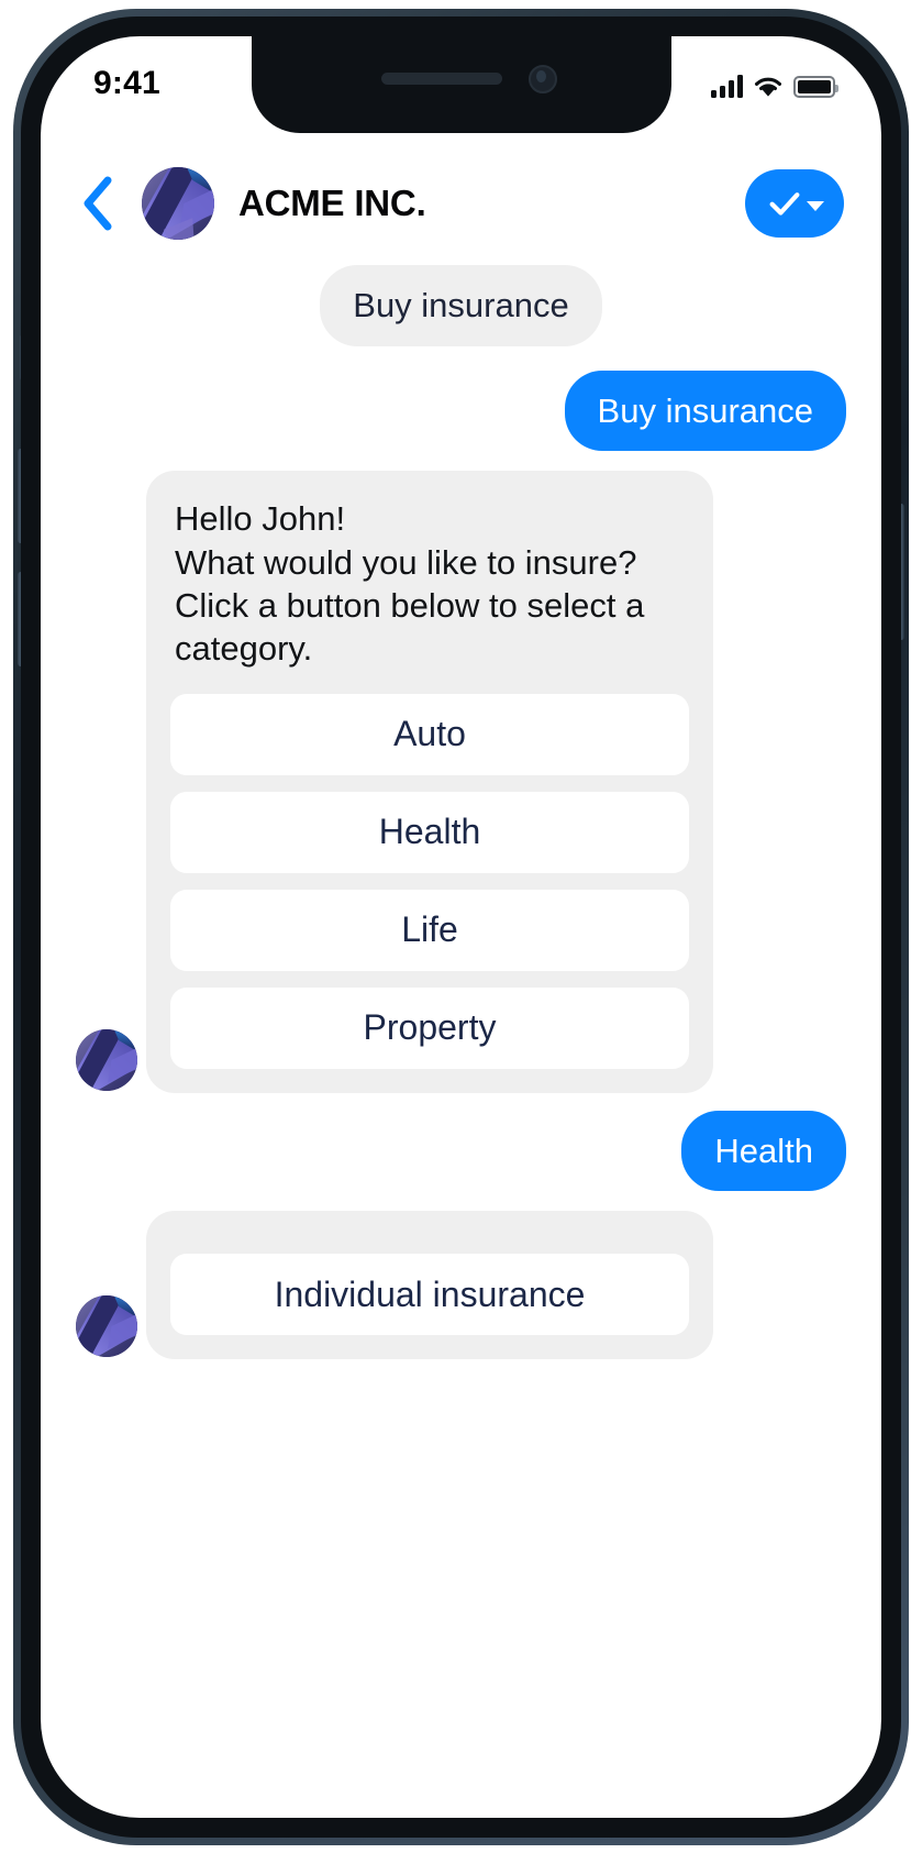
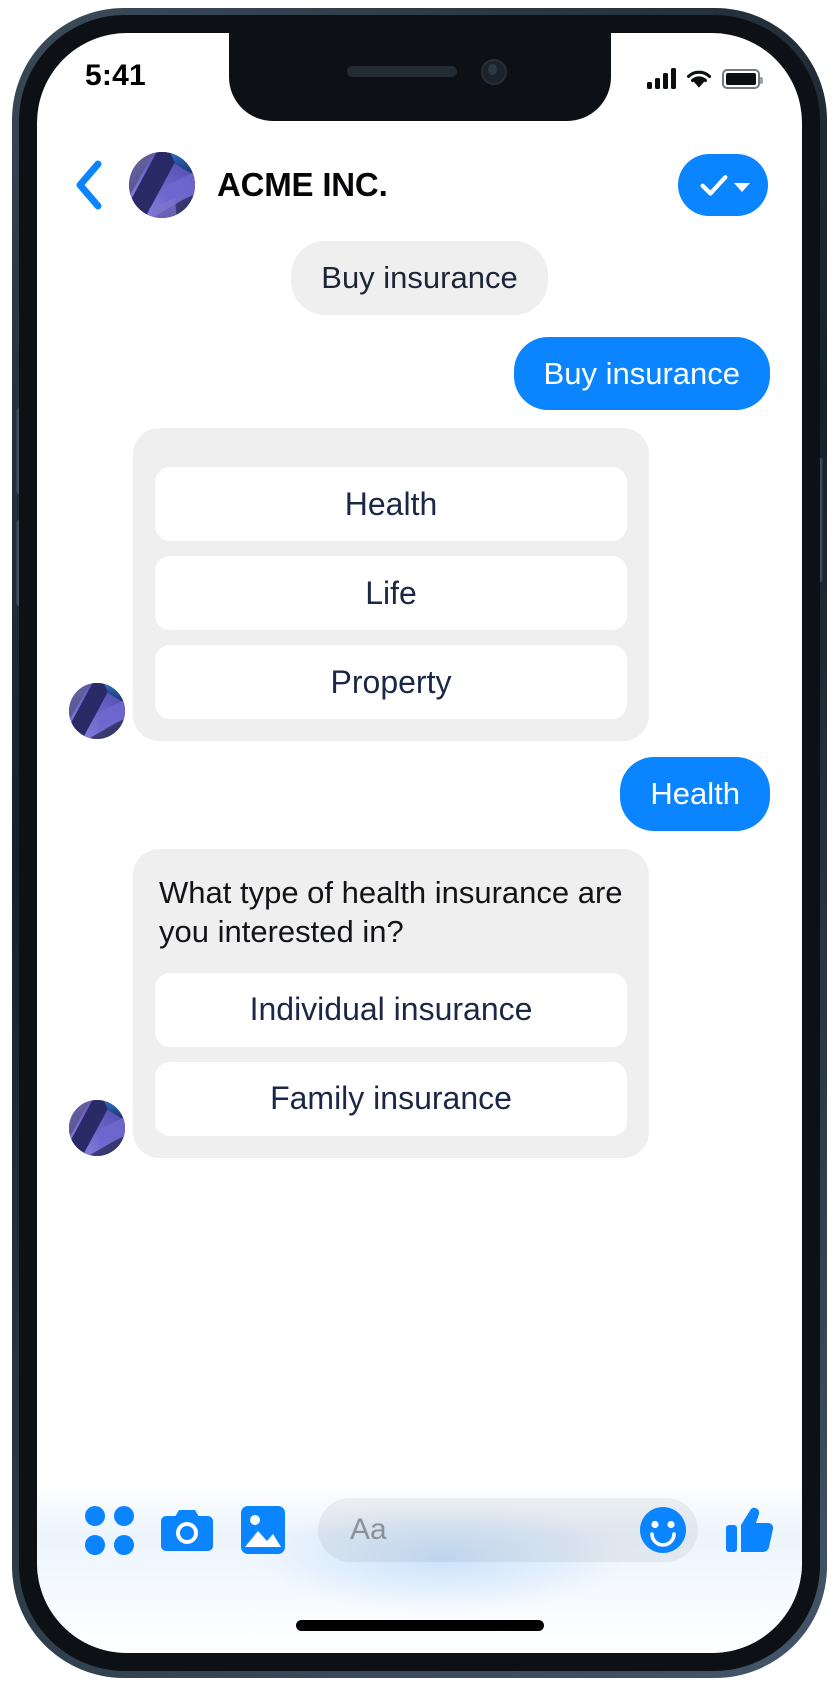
- 9:41
+ 5:41
  ACME INC.
  Buy insurance
  Buy insurance
- Hello John!
- What would you like to insure?
- Click a button below to select a category.
- Auto
  Health
  Life
  Property
  Health
+ What type of health insurance are you interested in?
  Individual insurance
+ Family insurance
+ Aa
